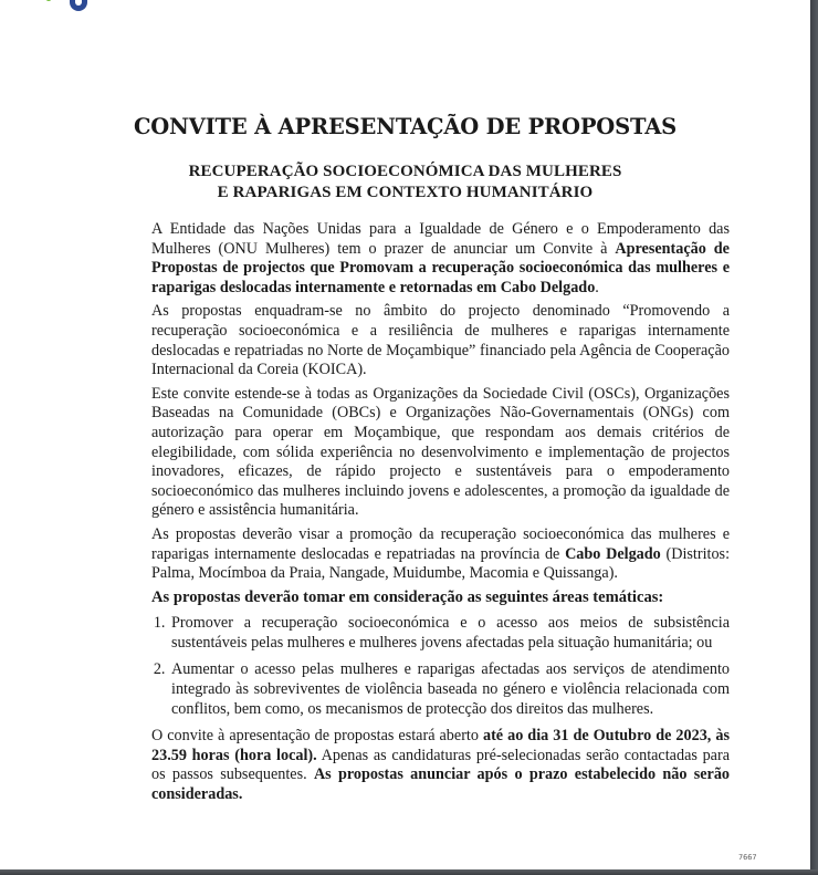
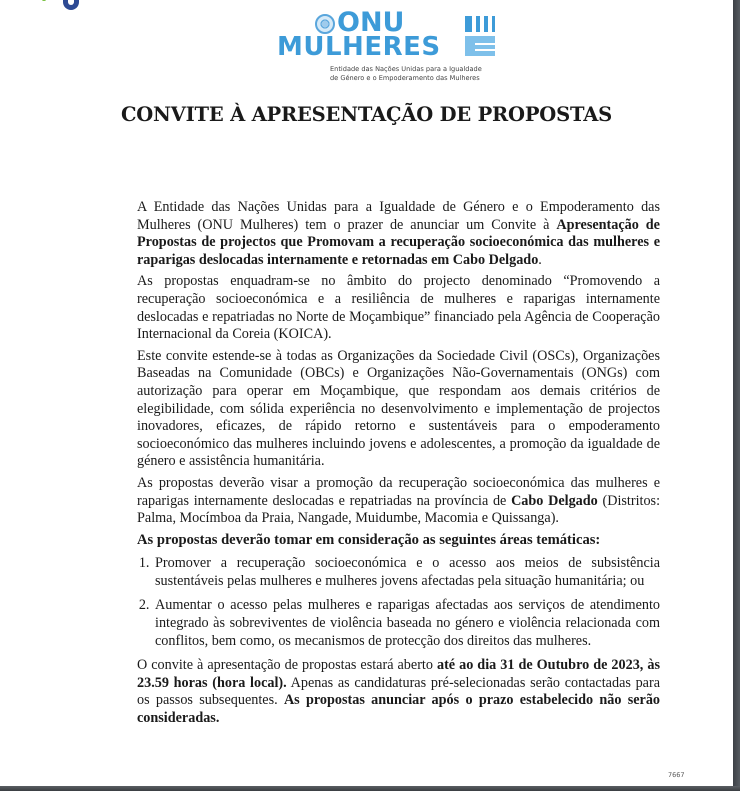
+ ONU
+ MULHERES
+ Entidade das Nações Unidas para a Igualdade
+ de Género e o Empoderamento das Mulheres
  CONVITE À APRESENTAÇÃO DE PROPOSTAS
- RECUPERAÇÃO SOCIOECONÓMICA DAS MULHERES
- E RAPARIGAS EM CONTEXTO HUMANITÁRIO
  A Entidade das Nações Unidas para a Igualdade de Género e o Empoderamento das Mulheres (ONU Mulheres) tem o prazer de anunciar um Convite à Apresentação de Propostas de projectos que Promovam a recuperação socioeconómica das mulheres e raparigas deslocadas internamente e retornadas em Cabo Delgado.
  As propostas enquadram-se no âmbito do projecto denominado “Promovendo a recuperação socioeconómica e a resiliência de mulheres e raparigas internamente deslocadas e repatriadas no Norte de Moçambique” financiado pela Agência de Cooperação Internacional da Coreia (KOICA).
- Este convite estende-se à todas as Organizações da Sociedade Civil (OSCs), Organizações Baseadas na Comunidade (OBCs) e Organizações Não-Governamentais (ONGs) com autorização para operar em Moçambique, que respondam aos demais critérios de elegibilidade, com sólida experiência no desenvolvimento e implementação de projectos inovadores, eficazes, de rápido projecto e sustentáveis para o empoderamento socioeconómico das mulheres incluindo jovens e adolescentes, a promoção da igualdade de género e assistência humanitária.
+ Este convite estende-se à todas as Organizações da Sociedade Civil (OSCs), Organizações Baseadas na Comunidade (OBCs) e Organizações Não-Governamentais (ONGs) com autorização para operar em Moçambique, que respondam aos demais critérios de elegibilidade, com sólida experiência no desenvolvimento e implementação de projectos inovadores, eficazes, de rápido retorno e sustentáveis para o empoderamento socioeconómico das mulheres incluindo jovens e adolescentes, a promoção da igualdade de género e assistência humanitária.
  As propostas deverão visar a promoção da recuperação socioeconómica das mulheres e raparigas internamente deslocadas e repatriadas na província de Cabo Delgado (Distritos: Palma, Mocímboa da Praia, Nangade, Muidumbe, Macomia e Quissanga).
  As propostas deverão tomar em consideração as seguintes áreas temáticas:
  Promover a recuperação socioeconómica e o acesso aos meios de subsistência sustentáveis pelas mulheres e mulheres jovens afectadas pela situação humanitária; ou
  Aumentar o acesso pelas mulheres e raparigas afectadas aos serviços de atendimento integrado às sobreviventes de violência baseada no género e violência relacionada com conflitos, bem como, os mecanismos de protecção dos direitos das mulheres.
  O convite à apresentação de propostas estará aberto até ao dia 31 de Outubro de 2023, às 23.59 horas (hora local). Apenas as candidaturas pré-selecionadas serão contactadas para os passos subsequentes. As propostas anunciar após o prazo estabelecido não serão consideradas.
  7667
